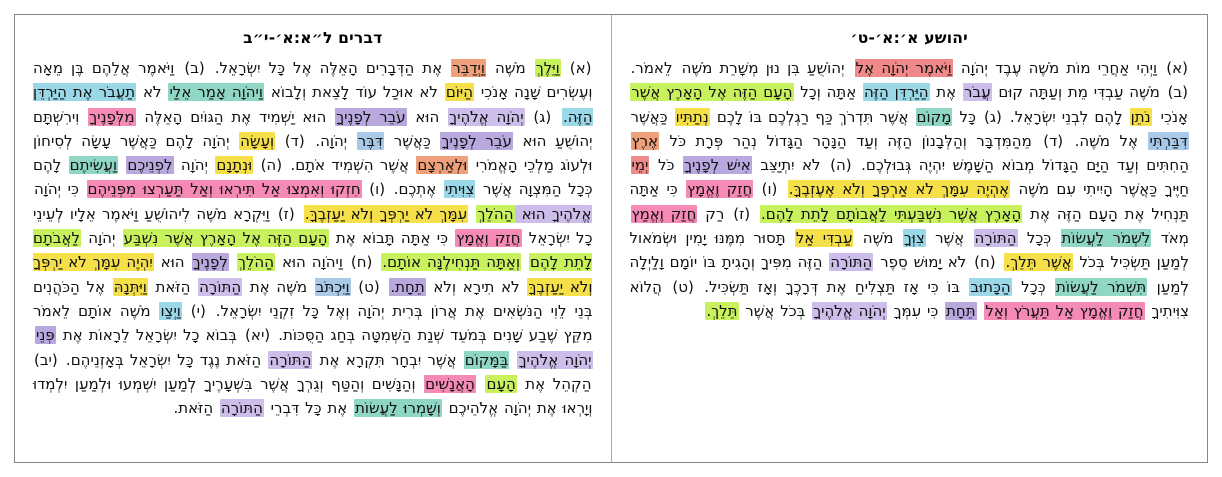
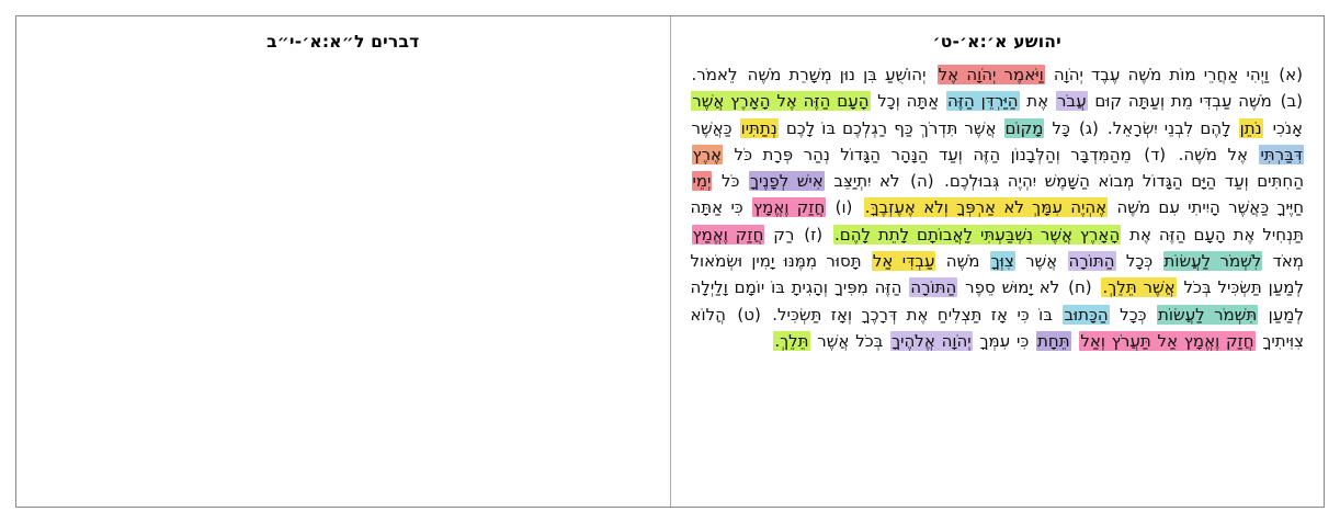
  יהושע א׳:א׳-ט׳
  (א) וַיְהִי אַחֲרֵי מוֹת מֹשֶׁה עֶבֶד יְהֹוָה וַיֹּאמֶר יְהֹוָה אֶל יְהוֹשֻׁעַ בִּן נוּן מְשָׁרֵת מֹשֶׁה לֵאמֹר. (ב) מֹשֶׁה עַבְדִּי מֵת וְעַתָּה קוּם עֲבֹר אֶת הַיַּרְדֵּן הַזֶּה אַתָּה וְכָל הָעָם הַזֶּה אֶל הָאָרֶץ אֲשֶׁר אָנֹכִי נֹתֵן לָהֶם לִבְנֵי יִשְׂרָאֵל. (ג) כָּל מָקוֹם אֲשֶׁר תִּדְרֹךְ כַּף רַגְלְכֶם בּוֹ לָכֶם נְתַתִּיו כַּאֲשֶׁר דִּבַּרְתִּי אֶל מֹשֶׁה. (ד) מֵהַמִּדְבָּר וְהַלְּבָנוֹן הַזֶּה וְעַד הַנָּהָר הַגָּדוֹל נְהַר פְּרָת כֹּל אֶרֶץ הַחִתִּים וְעַד הַיָּם הַגָּדוֹל מְבוֹא הַשָּׁמֶשׁ יִהְיֶה גְּבוּלְכֶם. (ה) לֹא יִתְיַצֵּב אִישׁ לְפָנֶיךָ כֹּל יְמֵי חַיֶּיךָ כַּאֲשֶׁר הָיִיתִי עִם מֹשֶׁה אֶהְיֶה עִמָּךְ לֹא אַרְפְּךָ וְלֹא אֶעֶזְבֶךָּ. (ו) חֲזַק וֶאֱמָץ כִּי אַתָּה תַּנְחִיל אֶת הָעָם הַזֶּה אֶת הָאָרֶץ אֲשֶׁר נִשְׁבַּעְתִּי לַאֲבוֹתָם לָתֵת לָהֶם. (ז) רַק חֲזַק וֶאֱמַץ מְאֹד לִשְׁמֹר לַעֲשׂוֹת כְּכָל הַתּוֹרָה אֲשֶׁר צִוְּךָ מֹשֶׁה עַבְדִּי אַל תָּסוּר מִמֶּנּוּ יָמִין וּשְׂמֹאול לְמַעַן תַּשְׂכִּיל בְּכֹל אֲשֶׁר תֵּלֵךְ. (ח) לֹא יָמוּשׁ סֵפֶר הַתּוֹרָה הַזֶּה מִפִּיךָ וְהָגִיתָ בּוֹ יוֹמָם וָלַיְלָה לְמַעַן תִּשְׁמֹר לַעֲשׂוֹת כְּכָל הַכָּתוּב בּוֹ כִּי אָז תַּצְלִיחַ אֶת דְּרָכֶךָ וְאָז תַּשְׂכִּיל. (ט) הֲלוֹא צִוִּיתִיךָ חֲזַק וֶאֱמָץ אַל תַּעֲרֹץ וְאַל תֵּחָת כִּי עִמְּךָ יְהֹוָה אֱלֹהֶיךָ בְּכֹל אֲשֶׁר תֵּלֵךְ.
  דברים ל״א:א׳-י״ב
- (א) וַיֵּלֶךְ מֹשֶׁה וַיְדַבֵּר אֶת הַדְּבָרִים הָאֵלֶּה אֶל כָּל יִשְׂרָאֵל. (ב) וַיֹּאמֶר אֲלֵהֶם בֶּן מֵאָה וְעֶשְׂרִים שָׁנָה אָנֹכִי הַיּוֹם לֹא אוּכַל עוֹד לָצֵאת וְלָבוֹא וַיהֹוָה אָמַר אֵלַי לֹא תַעֲבֹר אֶת הַיַּרְדֵּן הַזֶּה. (ג) יְהֹוָה אֱלֹהֶיךָ הוּא עֹבֵר לְפָנֶיךָ הוּא יַשְׁמִיד אֶת הַגּוֹיִם הָאֵלֶּה מִלְּפָנֶיךָ וִירִשְׁתָּם יְהוֹשֻׁעַ הוּא עֹבֵר לְפָנֶיךָ כַּאֲשֶׁר דִּבֶּר יְהֹוָה. (ד) וְעָשָׂה יְהֹוָה לָהֶם כַּאֲשֶׁר עָשָׂה לְסִיחוֹן וּלְעוֹג מַלְכֵי הָאֱמֹרִי וּלְאַרְצָם אֲשֶׁר הִשְׁמִיד אֹתָם. (ה) וּנְתָנָם יְהֹוָה לִפְנֵיכֶם וַעֲשִׂיתֶם לָהֶם כְּכָל הַמִּצְוָה אֲשֶׁר צִוִּיתִי אֶתְכֶם. (ו) חִזְקוּ וְאִמְצוּ אַל תִּירְאוּ וְאַל תַּעַרְצוּ מִפְּנֵיהֶם כִּי יְהֹוָה אֱלֹהֶיךָ הוּא הַהֹלֵךְ עִמָּךְ לֹא יַרְפְּךָ וְלֹא יַעַזְבֶךָּ. (ז) וַיִּקְרָא מֹשֶׁה לִיהוֹשֻׁעַ וַיֹּאמֶר אֵלָיו לְעֵינֵי כָל יִשְׂרָאֵל חֲזַק וֶאֱמָץ כִּי אַתָּה תָּבוֹא אֶת הָעָם הַזֶּה אֶל הָאָרֶץ אֲשֶׁר נִשְׁבַּע יְהֹוָה לַאֲבֹתָם לָתֵת לָהֶם וְאַתָּה תַּנְחִילֶנָּה אוֹתָם. (ח) וַיהֹוָה הוּא הַהֹלֵךְ לְפָנֶיךָ הוּא יִהְיֶה עִמָּךְ לֹא יַרְפְּךָ וְלֹא יַעַזְבֶךָּ לֹא תִירָא וְלֹא תֵחָת. (ט) וַיִּכְתֹּב מֹשֶׁה אֶת הַתּוֹרָה הַזֹּאת וַיִּתְּנָהּ אֶל הַכֹּהֲנִים בְּנֵי לֵוִי הַנֹּשְׂאִים אֶת אֲרוֹן בְּרִית יְהֹוָה וְאֶל כָּל זִקְנֵי יִשְׂרָאֵל. (י) וַיְצַו מֹשֶׁה אוֹתָם לֵאמֹר מִקֵּץ שֶׁבַע שָׁנִים בְּמֹעֵד שְׁנַת הַשְּׁמִטָּה בְּחַג הַסֻּכּוֹת. (יא) בְּבוֹא כָל יִשְׂרָאֵל לֵרָאוֹת אֶת פְּנֵי יְהֹוָה אֱלֹהֶיךָ בַּמָּקוֹם אֲשֶׁר יִבְחָר תִּקְרָא אֶת הַתּוֹרָה הַזֹּאת נֶגֶד כָּל יִשְׂרָאֵל בְּאָזְנֵיהֶם. (יב) הַקְהֵל אֶת הָעָם הָאֲנָשִׁים וְהַנָּשִׁים וְהַטַּף וְגֵרְךָ אֲשֶׁר בִּשְׁעָרֶיךָ לְמַעַן יִשְׁמְעוּ וּלְמַעַן יִלְמְדוּ וְיָרְאוּ אֶת יְהֹוָה אֱלֹהֵיכֶם וְשָׁמְרוּ לַעֲשׂוֹת אֶת כָּל דִּבְרֵי הַתּוֹרָה הַזֹּאת.
